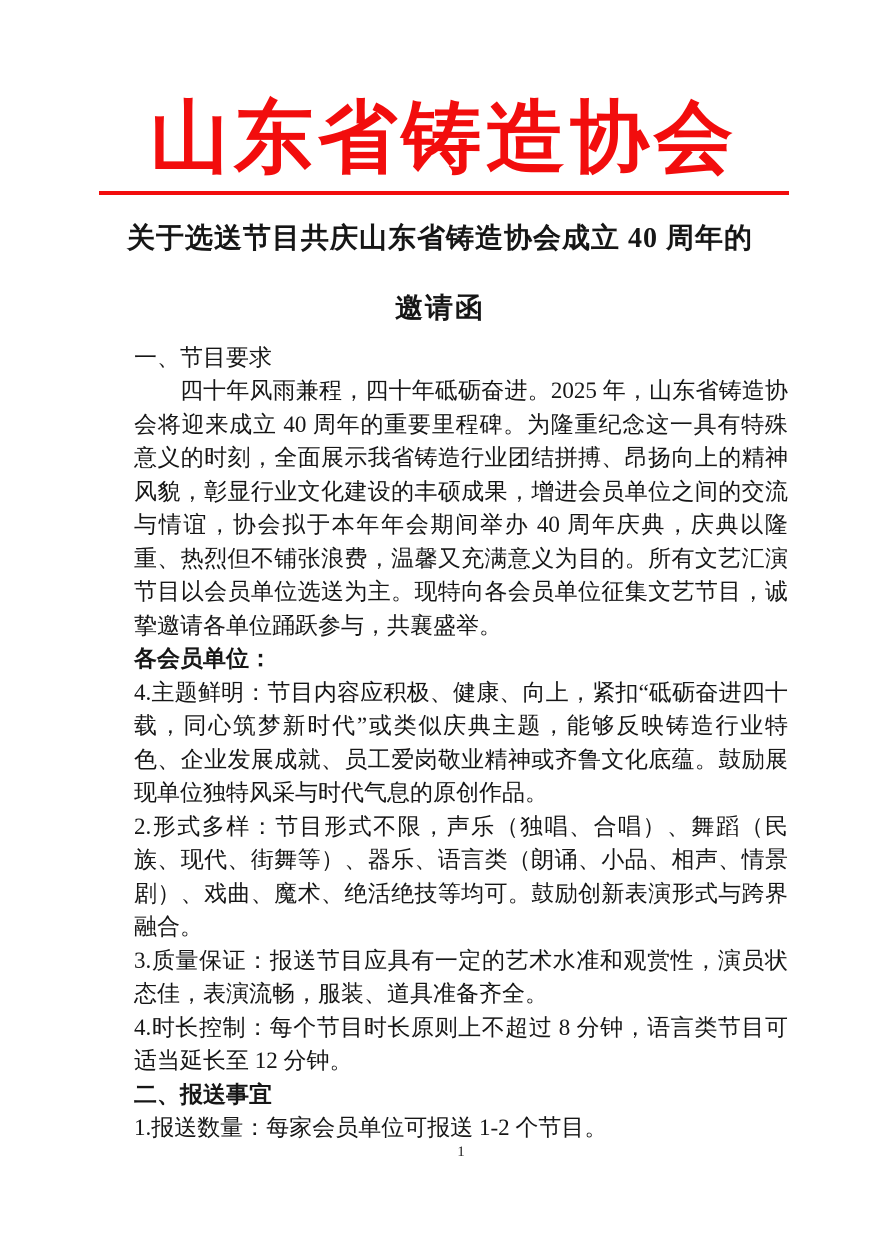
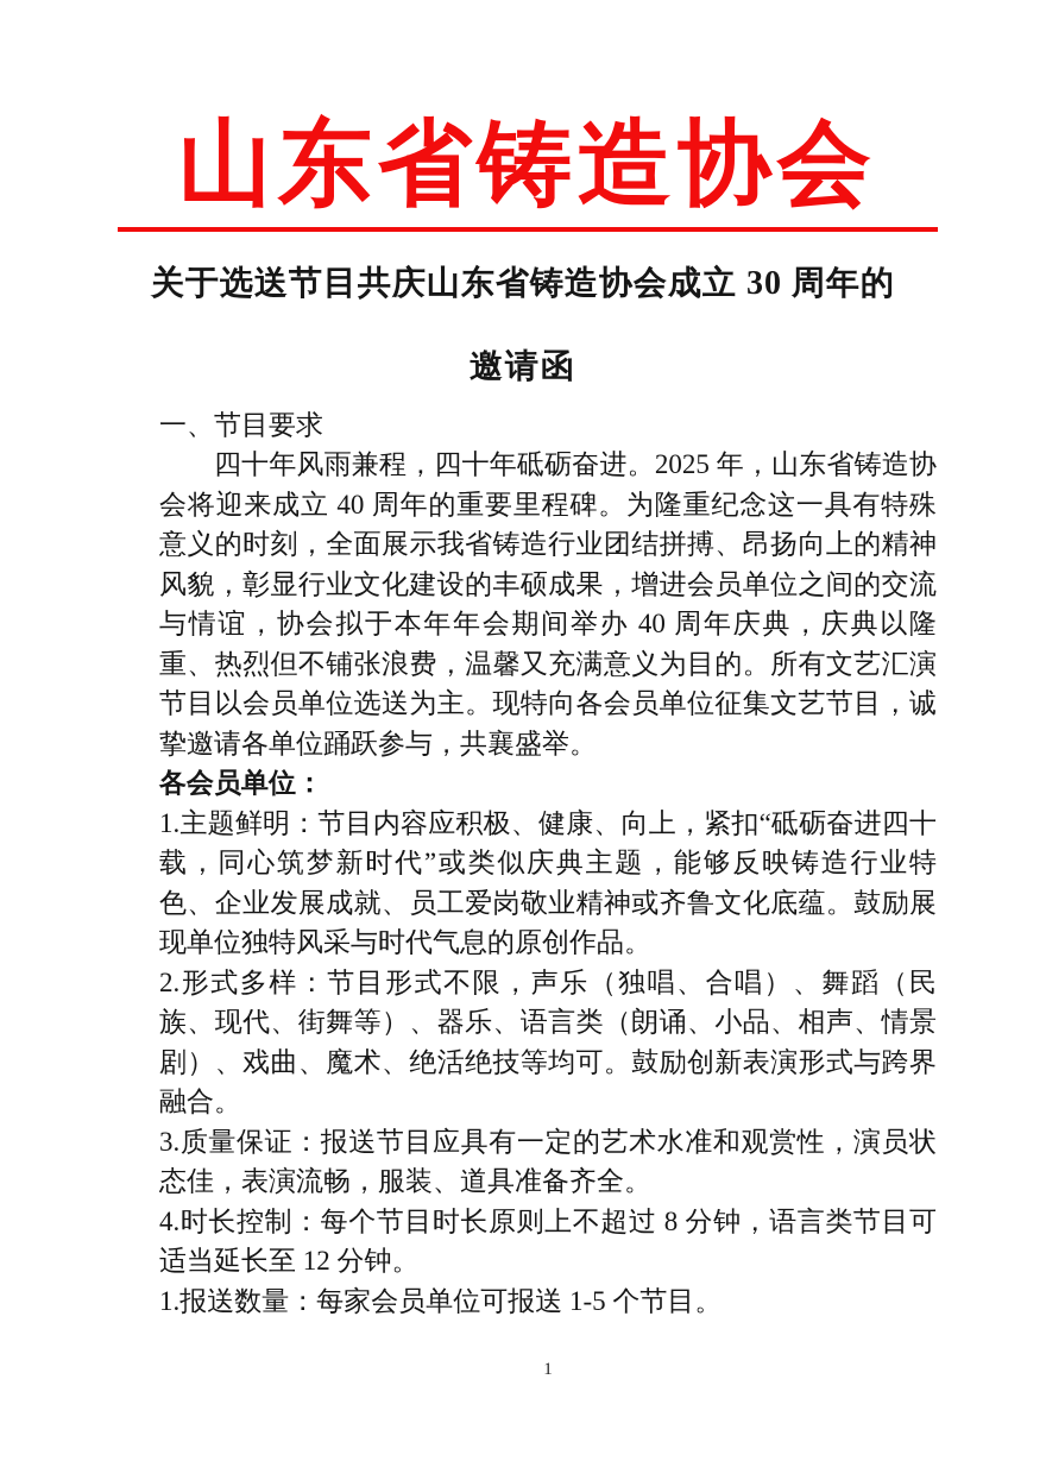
  山东省铸造协会
- 关于选送节目共庆山东省铸造协会成立 40 周年的
+ 关于选送节目共庆山东省铸造协会成立 30 周年的
  邀请函
  一、节目要求
  四十年风雨兼程，四十年砥砺奋进。2025 年，山东省铸造协会将迎来成立 40 周年的重要里程碑。为隆重纪念这一具有特殊意义的时刻，全面展示我省铸造行业团结拼搏、昂扬向上的精神风貌，彰显行业文化建设的丰硕成果，增进会员单位之间的交流与情谊，协会拟于本年年会期间举办 40 周年庆典，庆典以隆重、热烈但不铺张浪费，温馨又充满意义为目的。所有文艺汇演节目以会员单位选送为主。现特向各会员单位征集文艺节目，诚挚邀请各单位踊跃参与，共襄盛举。
  各会员单位：
- 4.主题鲜明：节目内容应积极、健康、向上，紧扣“砥砺奋进四十载，同心筑梦新时代”或类似庆典主题，能够反映铸造行业特色、企业发展成就、员工爱岗敬业精神或齐鲁文化底蕴。鼓励展现单位独特风采与时代气息的原创作品。
+ 1.主题鲜明：节目内容应积极、健康、向上，紧扣“砥砺奋进四十载，同心筑梦新时代”或类似庆典主题，能够反映铸造行业特色、企业发展成就、员工爱岗敬业精神或齐鲁文化底蕴。鼓励展现单位独特风采与时代气息的原创作品。
  2.形式多样：节目形式不限，声乐（独唱、合唱）、舞蹈（民族、现代、街舞等）、器乐、语言类（朗诵、小品、相声、情景剧）、戏曲、魔术、绝活绝技等均可。鼓励创新表演形式与跨界融合。
  3.质量保证：报送节目应具有一定的艺术水准和观赏性，演员状态佳，表演流畅，服装、道具准备齐全。
  4.时长控制：每个节目时长原则上不超过 8 分钟，语言类节目可适当延长至 12 分钟。
- 二、报送事宜
- 1.报送数量：每家会员单位可报送 1-2 个节目。
+ 1.报送数量：每家会员单位可报送 1-5 个节目。
  1
